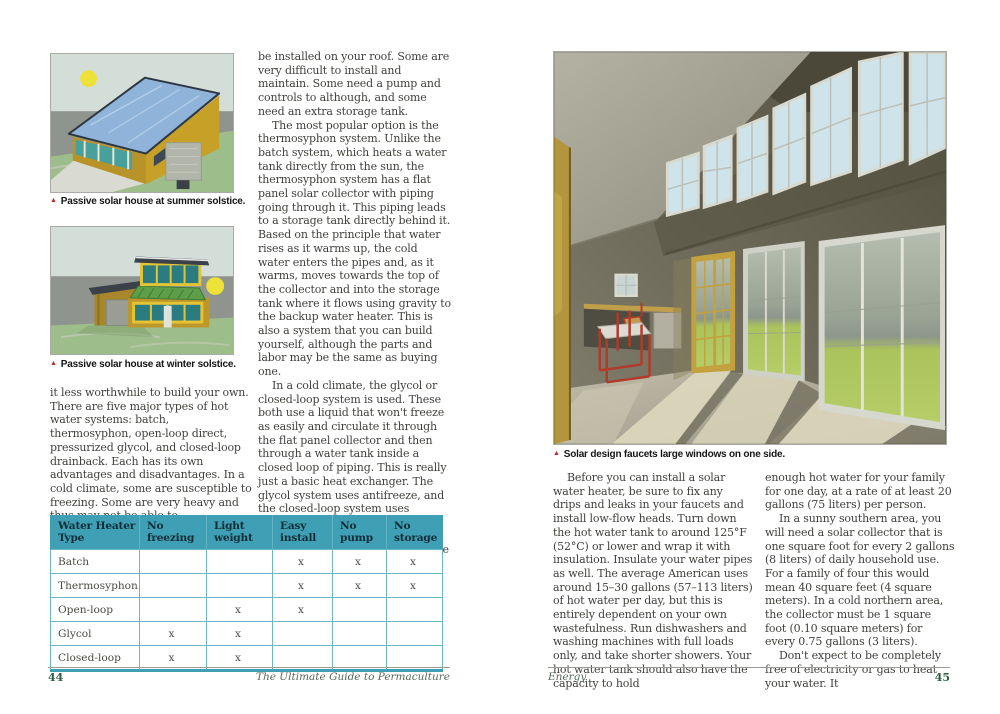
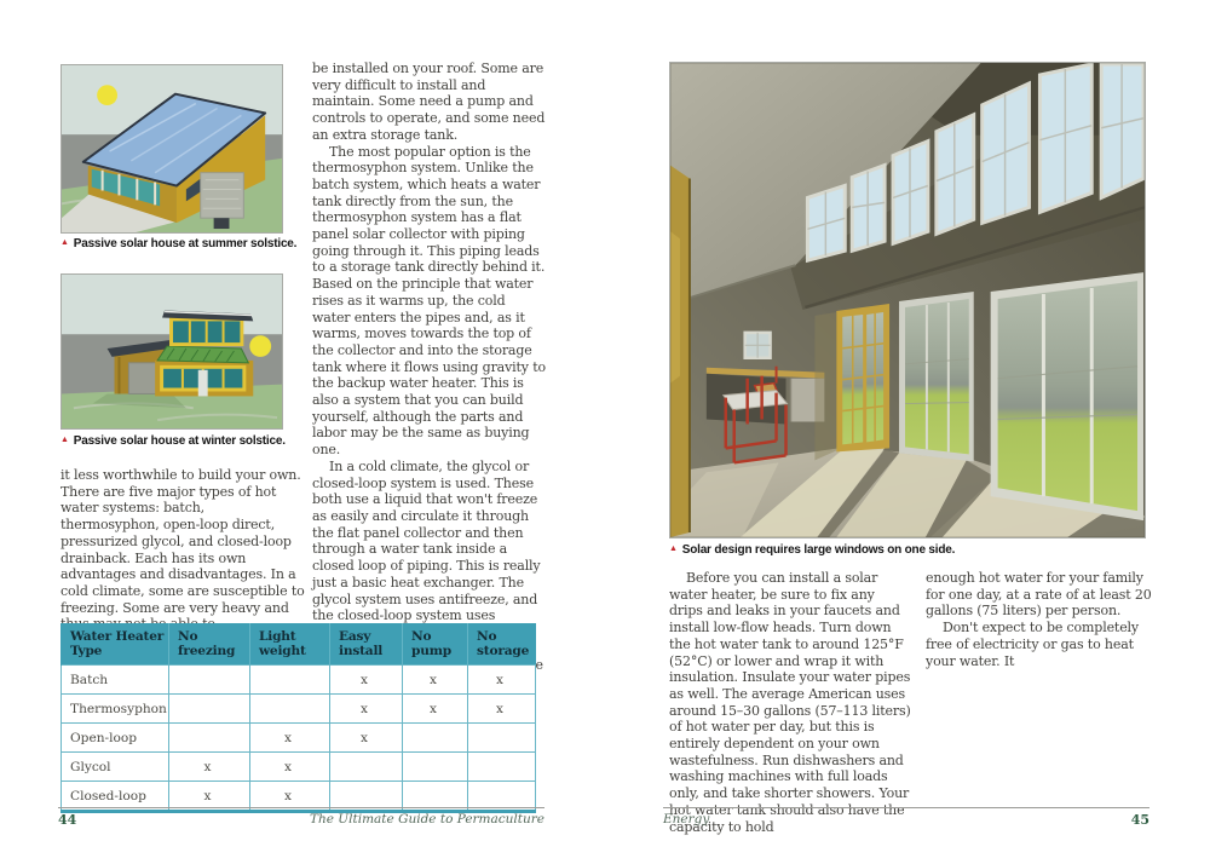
  Passive solar house at summer solstice.
  Passive solar house at winter solstice.
  it less worthwhile to build your own. There are five major types of hot water systems: batch, thermosyphon, open-loop direct, pressurized glycol, and closed-loop drainback. Each has its own advantages and disadvantages. In a cold climate, some are susceptible to freezing. Some are very heavy and
- be installed on your roof. Some are very difficult to install and maintain. Some need a pump and controls to although, and some need an extra storage tank.
+ be installed on your roof. Some are very difficult to install and maintain. Some need a pump and controls to operate, and some need an extra storage tank.
  The most popular option is the thermosyphon system. Unlike the batch system, which heats a water tank directly from the sun, the thermosyphon system has a flat panel solar collector with piping going through it. This piping leads to a storage tank directly behind it. Based on the principle that water rises as it warms up, the cold water enters the pipes and, as it warms, moves towards the top of the collector and into the storage tank where it flows using gravity to the backup water heater. This is also a system that you can build yourself, although the parts and labor may be the same as buying one.
  Water Heater Type	No freezing	Light weight	Easy install	No pump	No storage
  Batch			x	x	x
  Thermosyphon			x	x	x
  Open-loop		x	x
  Glycol	x	x
  Closed-loop	x	x
  44
  The Ultimate Guide to Permaculture
- Solar design faucets large windows on one side.
+ Solar design requires large windows on one side.
  Before you can install a solar water heater, be sure to fix any drips and leaks in your faucets and install low-flow heads. Turn down the hot water tank to around 125°F (52°C) or lower and wrap it with insulation. Insulate your water pipes as well. The average American uses around 15–30 gallons (57–113 liters) of hot water per day, but this is entirely dependent on your own wastefulness. Run dishwashers and washing machines with full loads only, and take shorter showers. Your hot water tank should also have the capacity to hold
  enough hot water for your family for one day, at a rate of at least 20 gallons (75 liters) per person.
- In a sunny southern area, you will need a solar collector that is one square foot for every 2 gallons (8 liters) of daily household use. For a family of four this would mean 40 square feet (4 square meters). In a cold northern area, the collector must be 1 square foot (0.10 square meters) for every 0.75 gallons (3 liters).
  Don't expect to be completely free of electricity or gas to heat your water. It
  Energy
  45
